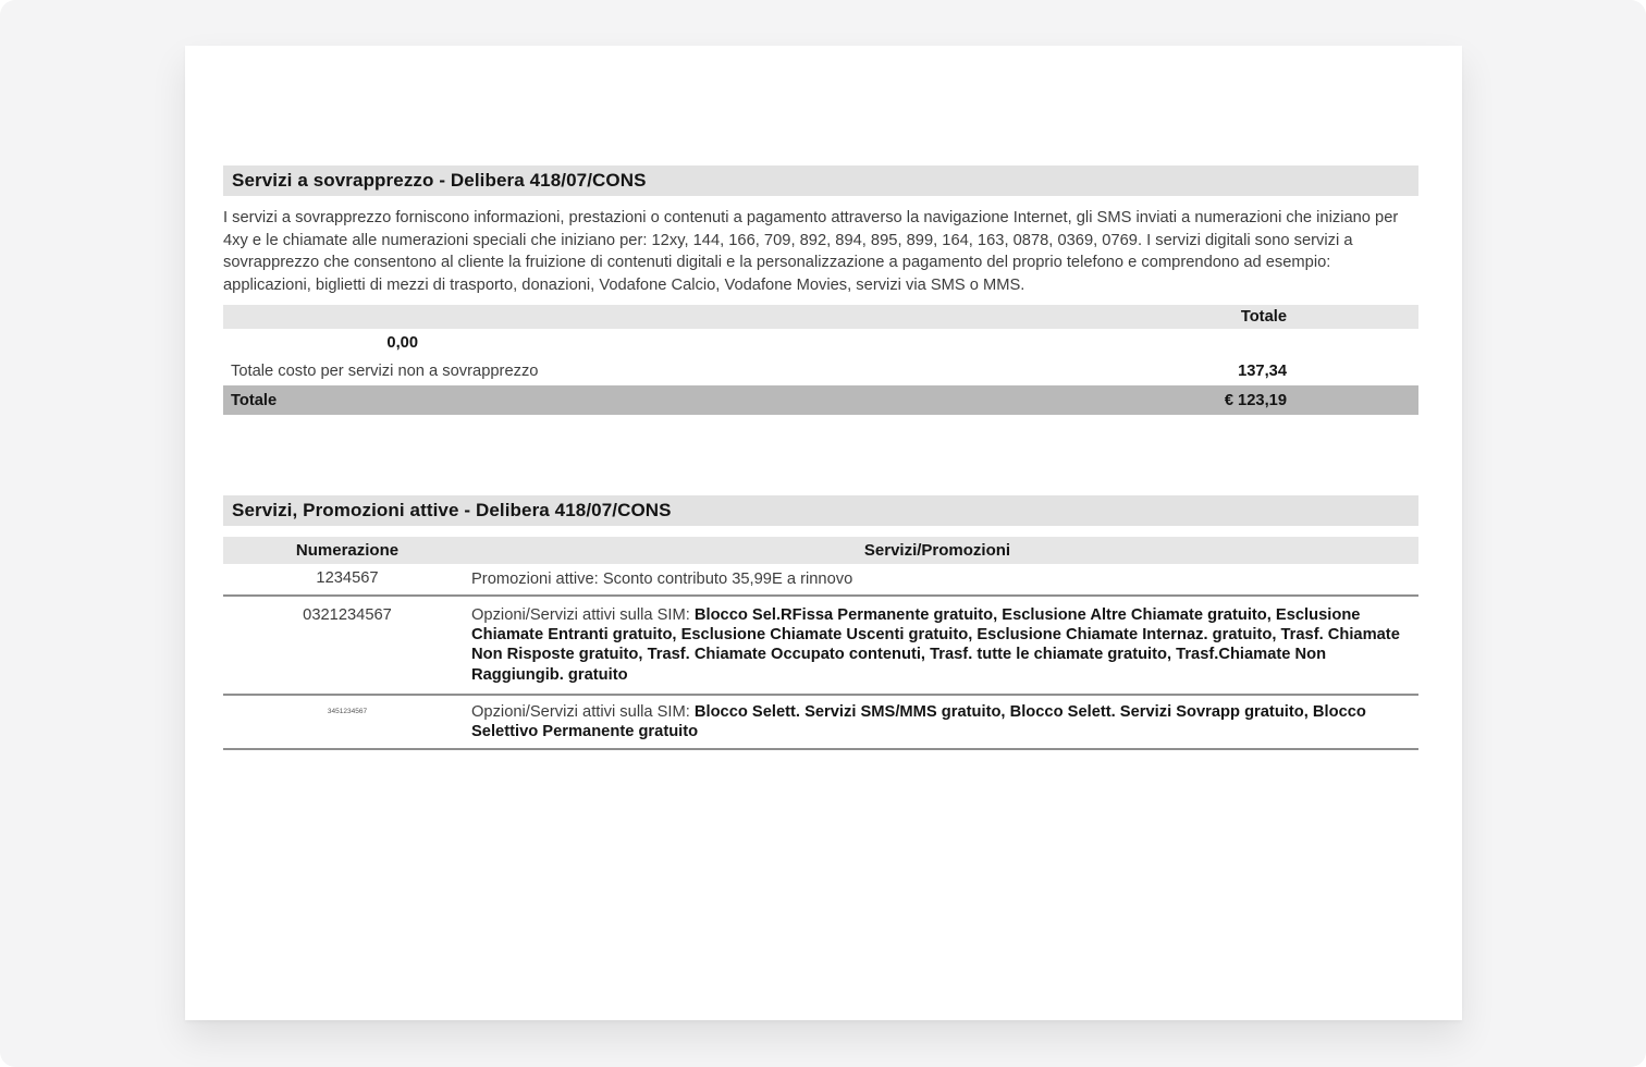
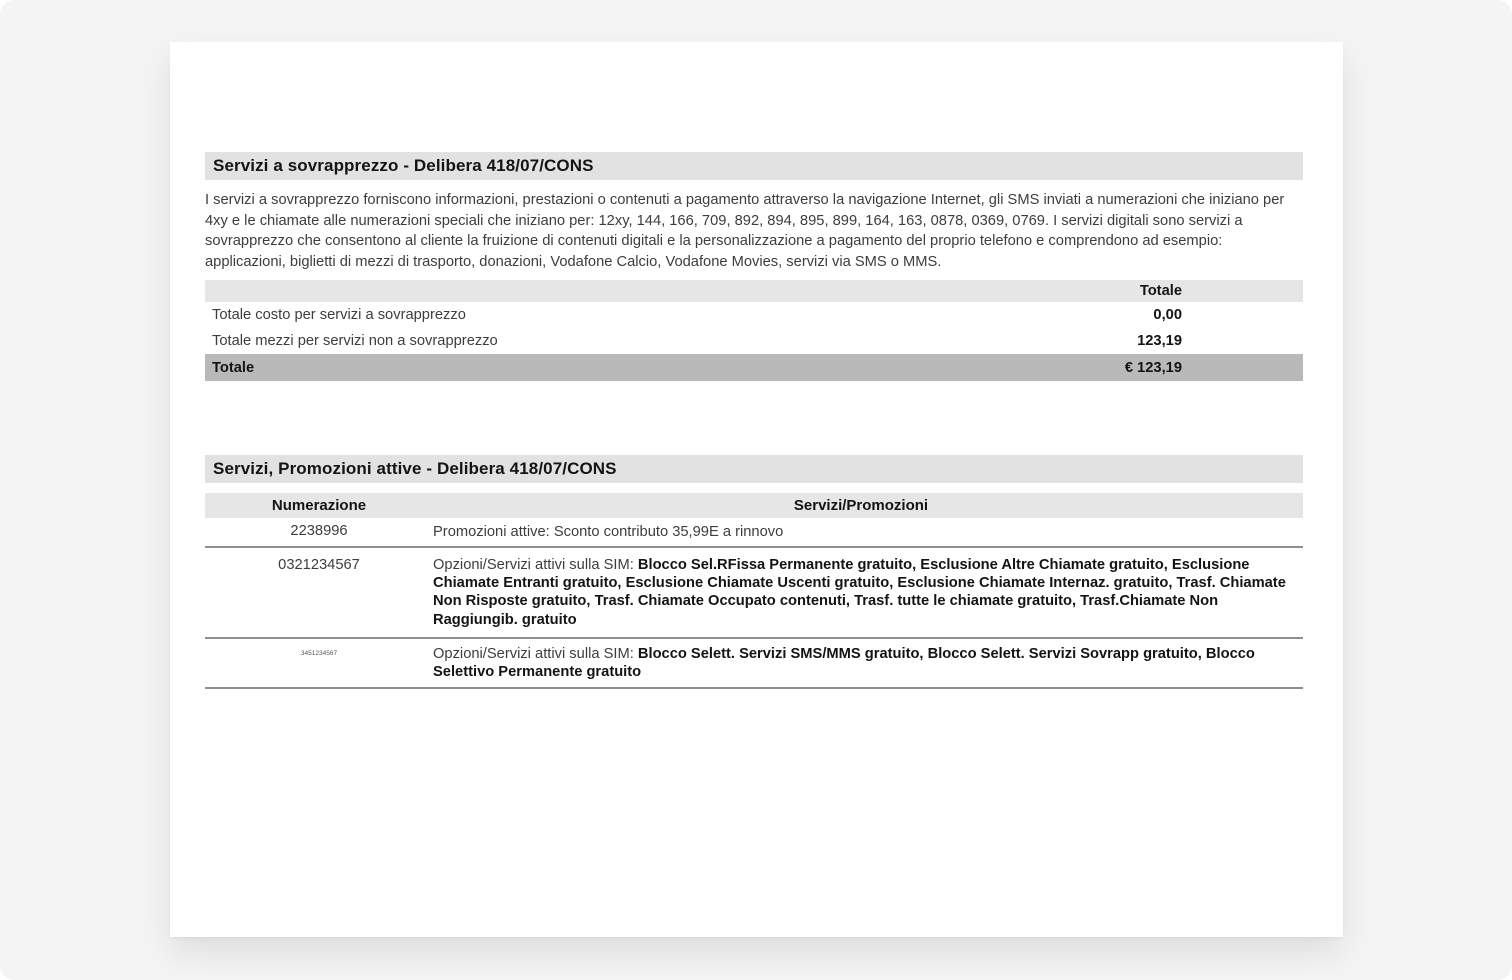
  Servizi a sovrapprezzo - Delibera 418/07/CONS
  I servizi a sovrapprezzo forniscono informazioni, prestazioni o contenuti a pagamento attraverso la navigazione Internet, gli SMS inviati a numerazioni che iniziano per 4xy e le chiamate alle numerazioni speciali che iniziano per: 12xy, 144, 166, 709, 892, 894, 895, 899, 164, 163, 0878, 0369, 0769. I servizi digitali sono servizi a sovrapprezzo che consentono al cliente la fruizione di contenuti digitali e la personalizzazione a pagamento del proprio telefono e comprendono ad esempio: applicazioni, biglietti di mezzi di trasporto, donazioni, Vodafone Calcio, Vodafone Movies, servizi via SMS o MMS.
  Totale
+ Totale costo per servizi a sovrapprezzo
  0,00
- Totale costo per servizi non a sovrapprezzo
+ Totale mezzi per servizi non a sovrapprezzo
- 137,34
+ 123,19
  Totale
  € 123,19
  Servizi, Promozioni attive - Delibera 418/07/CONS
  Numerazione
  Servizi/Promozioni
- 1234567
+ 2238996
  Promozioni attive: Sconto contributo 35,99E a rinnovo
  0321234567
  Opzioni/Servizi attivi sulla SIM: Blocco Sel.RFissa Permanente gratuito, Esclusione Altre Chiamate gratuito, Esclusione Chiamate Entranti gratuito, Esclusione Chiamate Uscenti gratuito, Esclusione Chiamate Internaz. gratuito, Trasf. Chiamate Non Risposte gratuito, Trasf. Chiamate Occupato contenuti, Trasf. tutte le chiamate gratuito, Trasf.Chiamate Non Raggiungib. gratuito
  Opzioni/Servizi attivi sulla SIM: Blocco Selett. Servizi SMS/MMS gratuito, Blocco Selett. Servizi Sovrapp gratuito, Blocco Selettivo Permanente gratuito
